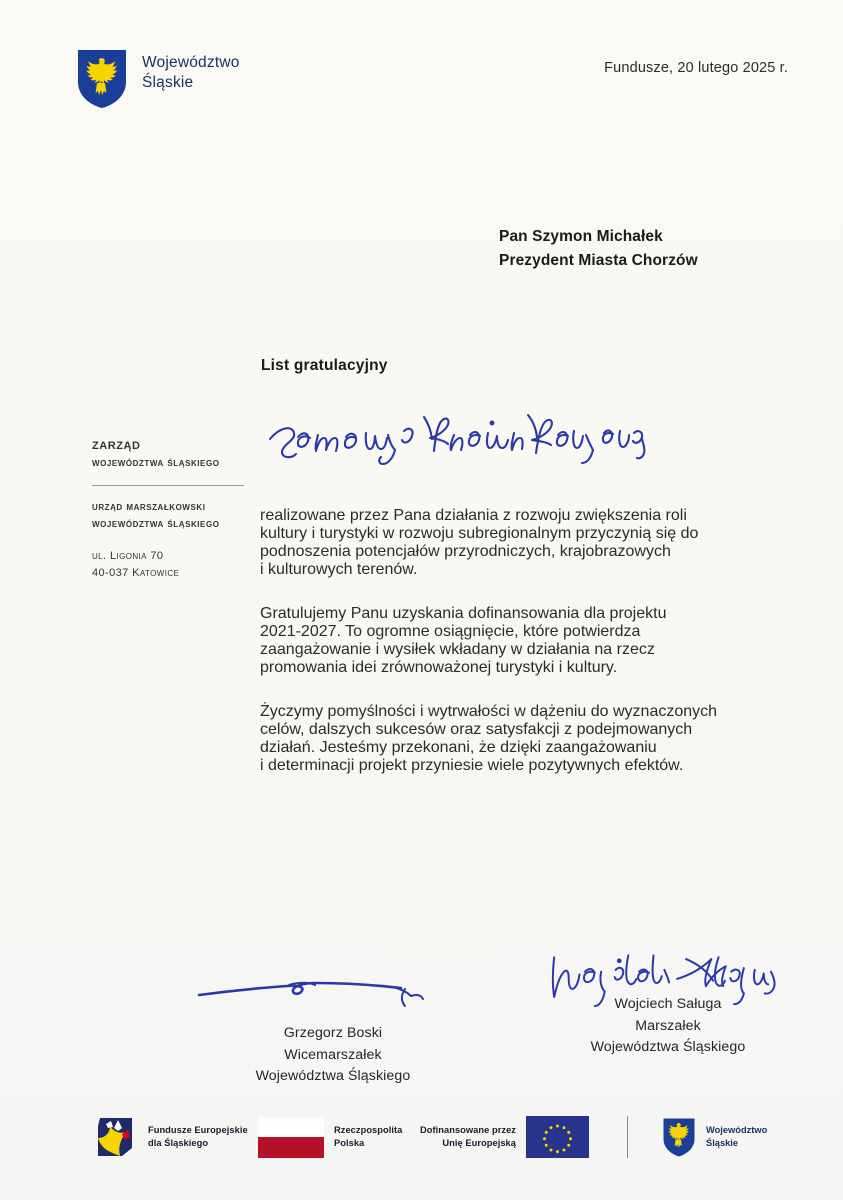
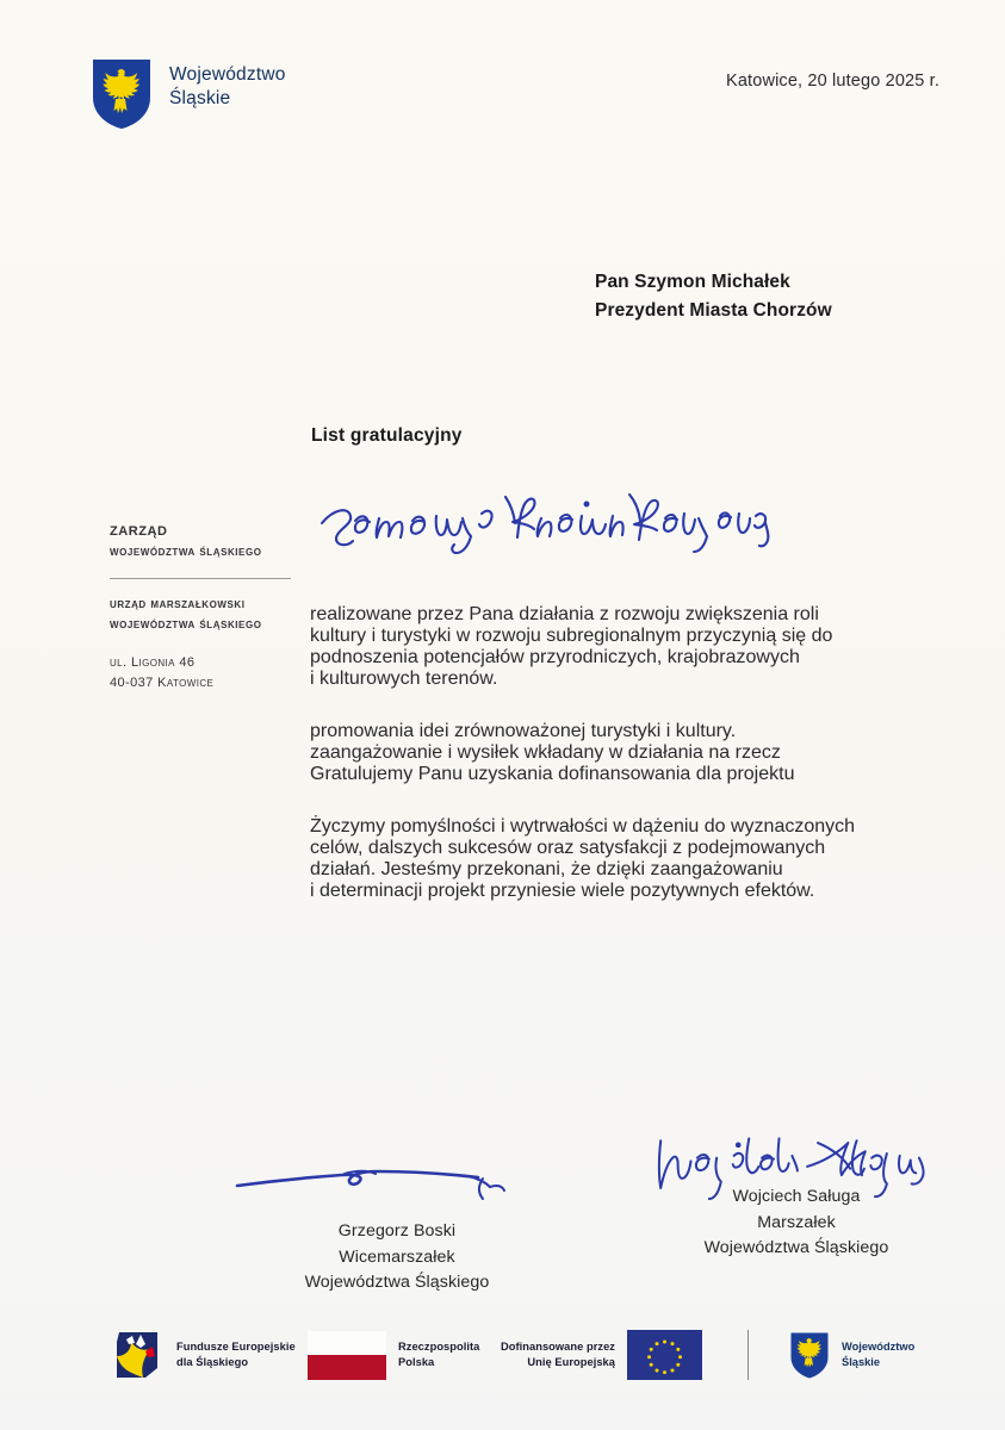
  Województwo
  Śląskie
- Fundusze, 20 lutego 2025 r.
+ Katowice, 20 lutego 2025 r.
  Pan Szymon Michałek
  Prezydent Miasta Chorzów
  List gratulacyjny
  ZARZĄD
  województwa śląskiego
  urząd marszałkowski
  województwa śląskiego
- ul. Ligonia 70
+ ul. Ligonia 46
  40-037 Katowice
  realizowane przez Pana działania z rozwoju zwiększenia roli
  kultury i turystyki w rozwoju subregionalnym przyczynią się do
  podnoszenia potencjałów przyrodniczych, krajobrazowych
  i kulturowych terenów.
- Gratulujemy Panu uzyskania dofinansowania dla projektu
+ promowania idei zrównoważonej turystyki i kultury.
- 2021-2027. To ogromne osiągnięcie, które potwierdza
  zaangażowanie i wysiłek wkładany w działania na rzecz
- promowania idei zrównoważonej turystyki i kultury.
+ Gratulujemy Panu uzyskania dofinansowania dla projektu
  Życzymy pomyślności i wytrwałości w dążeniu do wyznaczonych
  celów, dalszych sukcesów oraz satysfakcji z podejmowanych
  działań. Jesteśmy przekonani, że dzięki zaangażowaniu
  i determinacji projekt przyniesie wiele pozytywnych efektów.
  Grzegorz Boski
  Wicemarszałek
  Województwa Śląskiego
  Wojciech Saługa
  Marszałek
  Województwa Śląskiego
  Fundusze Europejskie
  dla Śląskiego
  Rzeczpospolita
  Polska
  Dofinansowane przez
  Unię Europejską
  Województwo
  Śląskie
